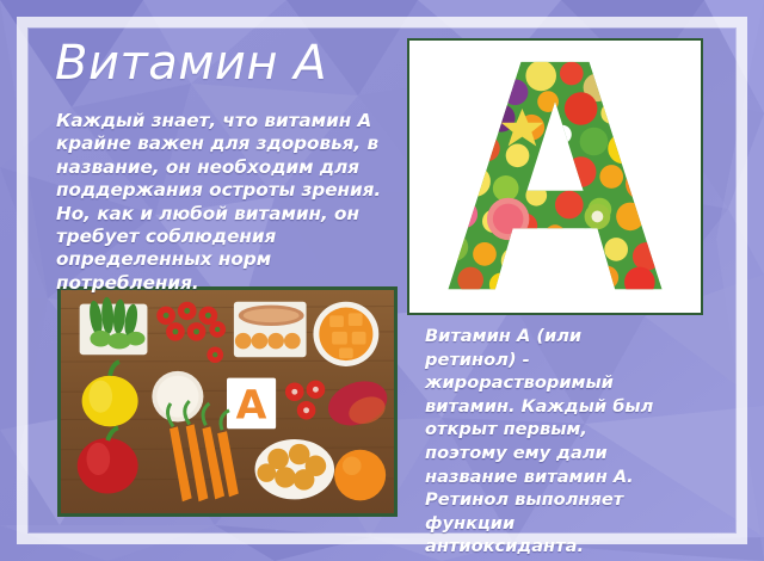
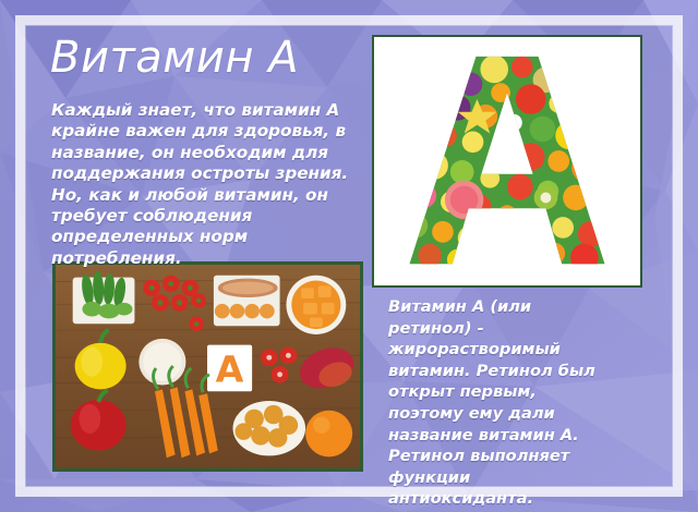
  A
  Витамин А
  Каждый знает, что витамин А крайне важен для здоровья, в название, он необходим для поддержания остроты зрения. Но, как и любой витамин, он требует соблюдения определенных норм потребления.
- Витамин А (или ретинол) - жирорастворимый витамин. Каждый был открыт первым, поэтому ему дали название витамин А. Ретинол выполняет функции антиоксиданта.
+ Витамин А (или ретинол) - жирорастворимый витамин. Ретинол был открыт первым, поэтому ему дали название витамин А. Ретинол выполняет функции антиоксиданта.
